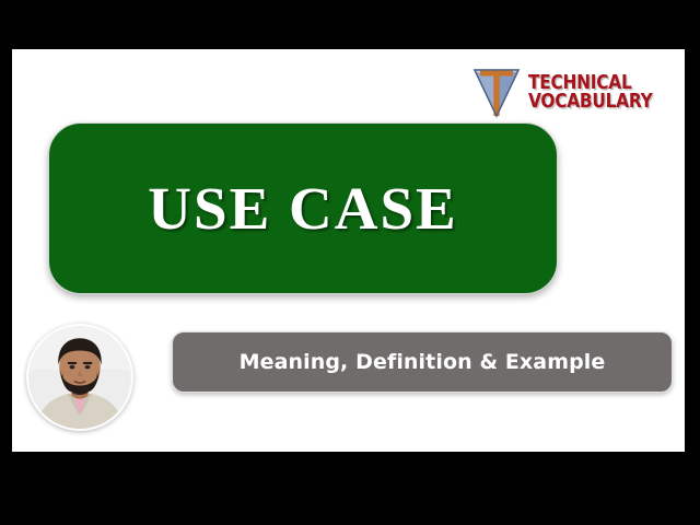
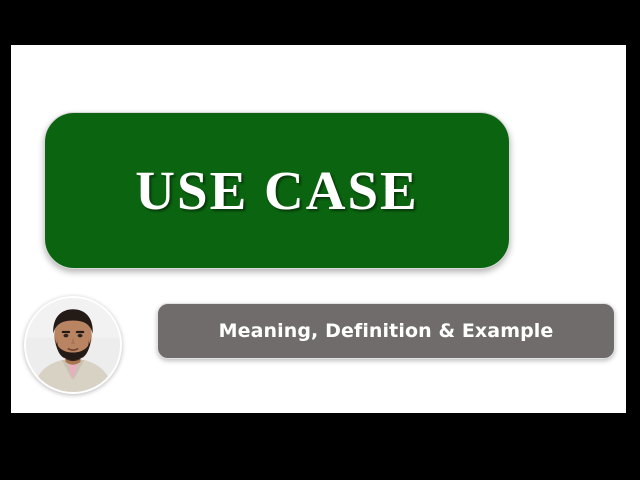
- TECHNICAL
- VOCABULARY
  USE CASE
  Meaning, Definition & Example
